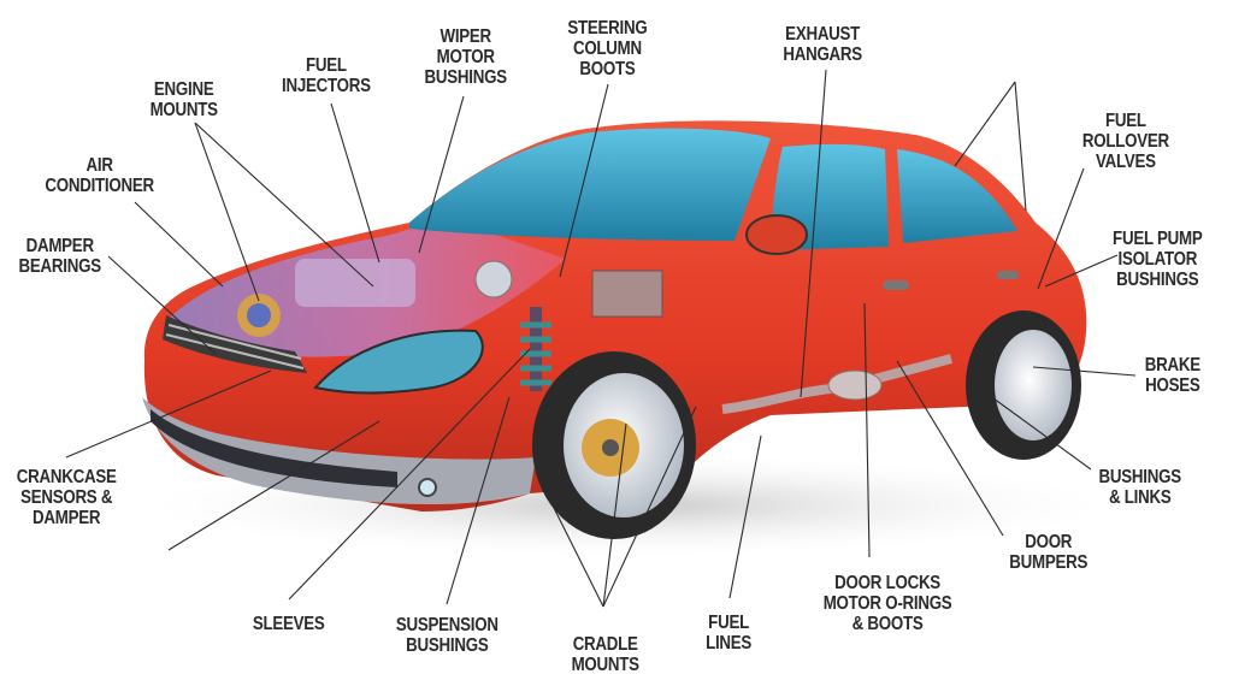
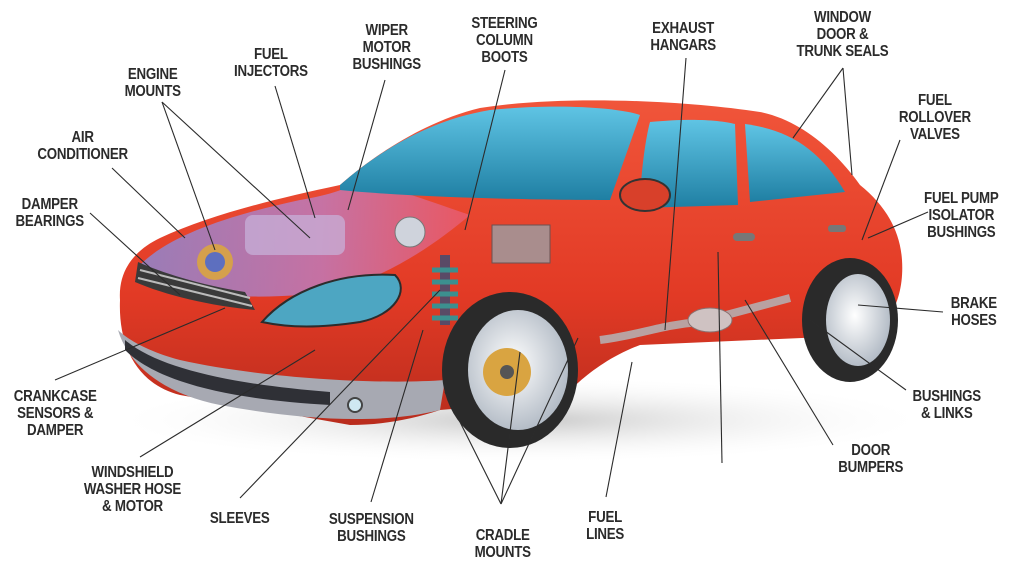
  ENGINE
  MOUNTS
  FUEL
  INJECTORS
  WIPER
  MOTOR
  BUSHINGS
  STEERING
  COLUMN
  BOOTS
  EXHAUST
  HANGARS
+ WINDOW
+ DOOR &
+ TRUNK SEALS
  FUEL
  ROLLOVER
  VALVES
  FUEL PUMP
  ISOLATOR
  BUSHINGS
  AIR
  CONDITIONER
  DAMPER
  BEARINGS
  BRAKE
  HOSES
  CRANKCASE
  SENSORS &
  DAMPER
  BUSHINGS
  & LINKS
+ WINDSHIELD
+ WASHER HOSE
+ & MOTOR
  DOOR
  BUMPERS
  SLEEVES
  SUSPENSION
  BUSHINGS
  CRADLE
  MOUNTS
  FUEL
  LINES
- DOOR LOCKS
- MOTOR O-RINGS
- & BOOTS
